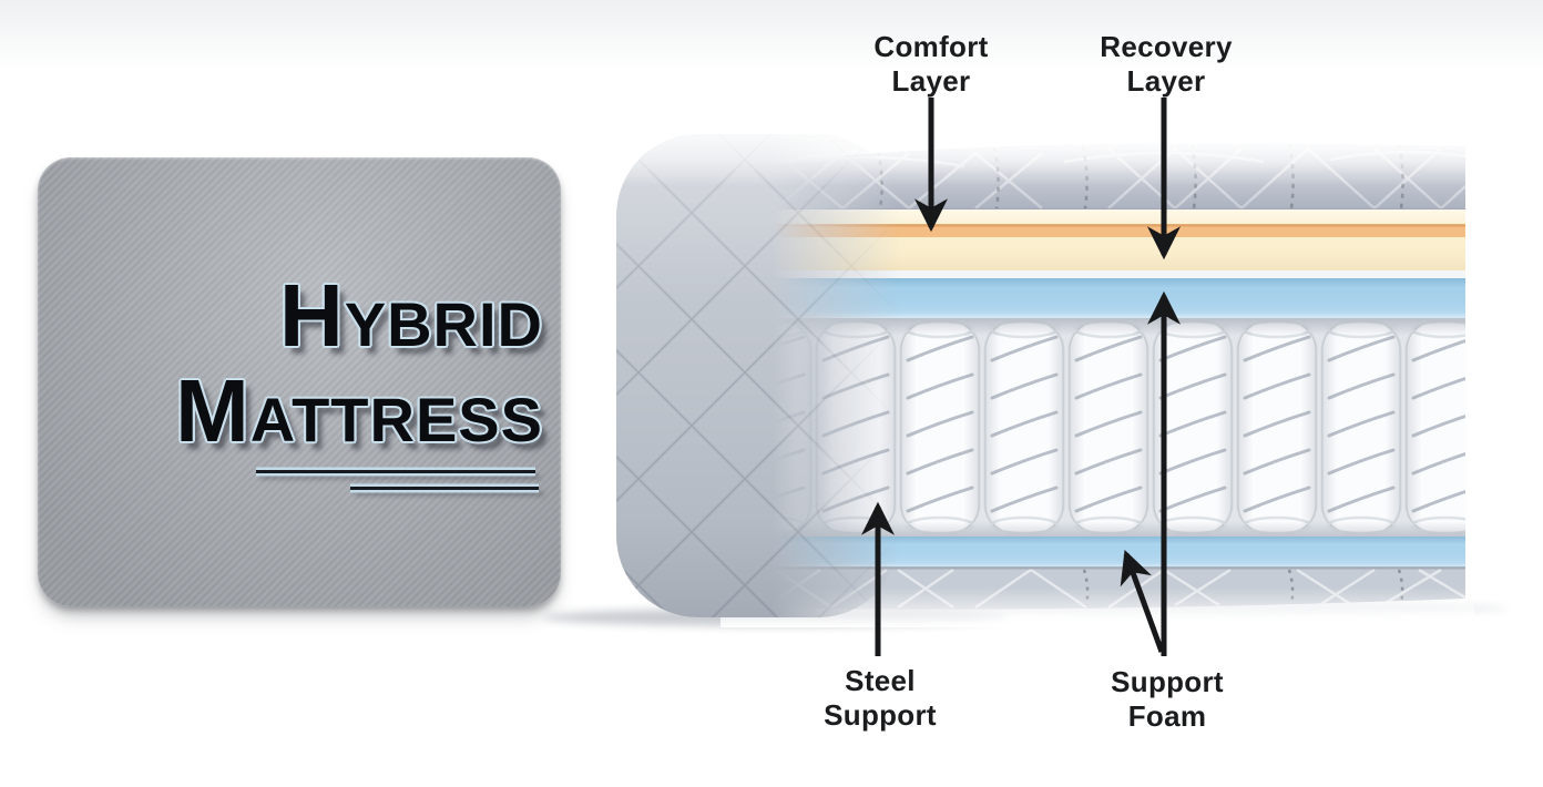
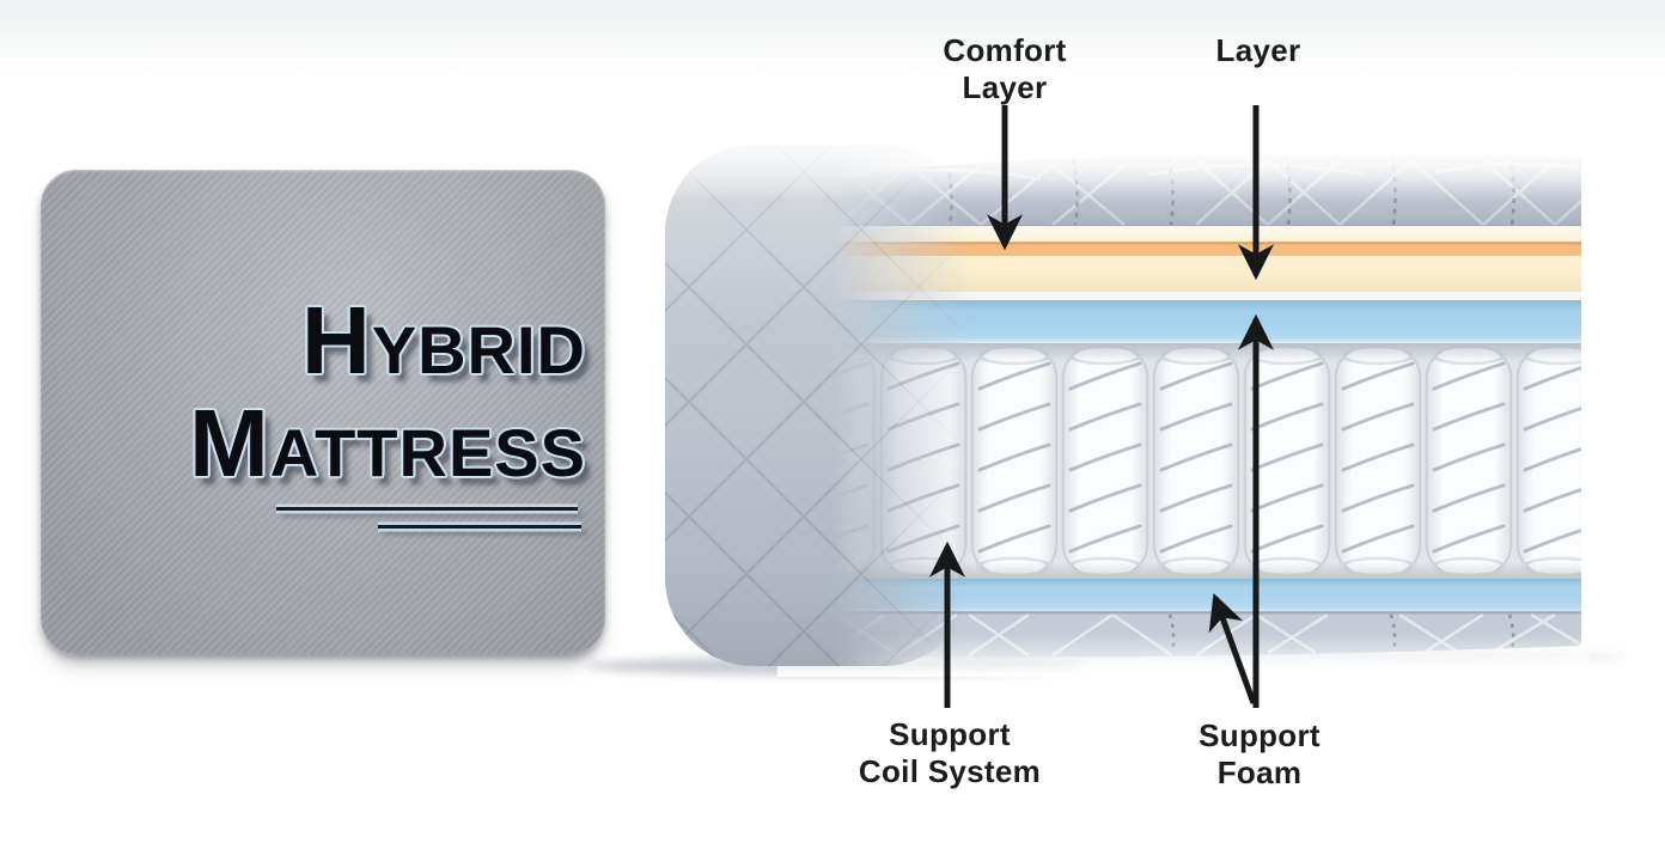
  Hybrid
  Mattress
  Comfort
  Layer
- Recovery
  Layer
- Steel
  Support
+ Coil System
  Support
  Foam
